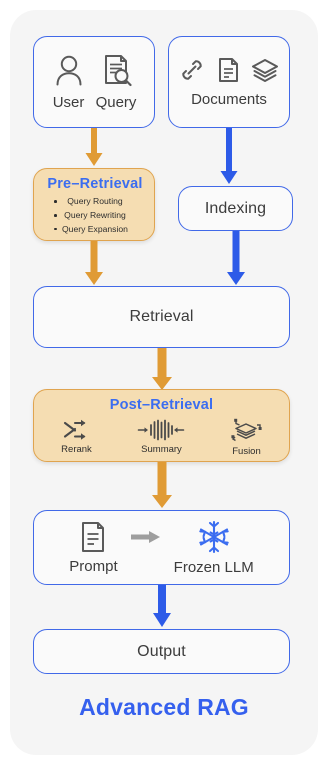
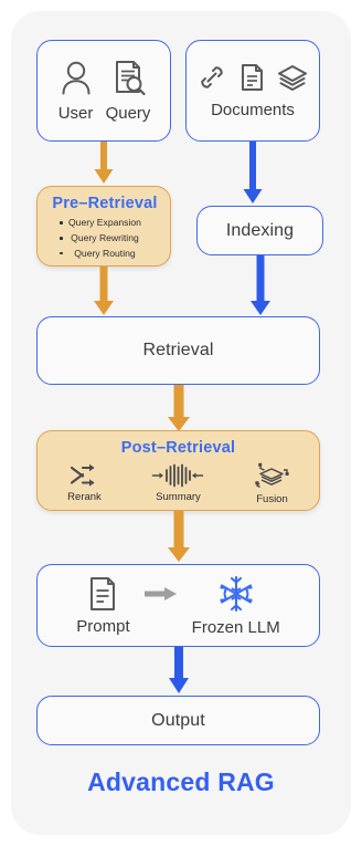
  User
  Query
  Documents
  Pre–Retrieval
- Query Routing
+ Query Expansion
  Query Rewriting
- Query Expansion
+ Query Routing
  Indexing
  Retrieval
  Post–Retrieval
  Rerank
  Summary
  Fusion
  Prompt
  Frozen LLM
  Output
  Advanced RAG
